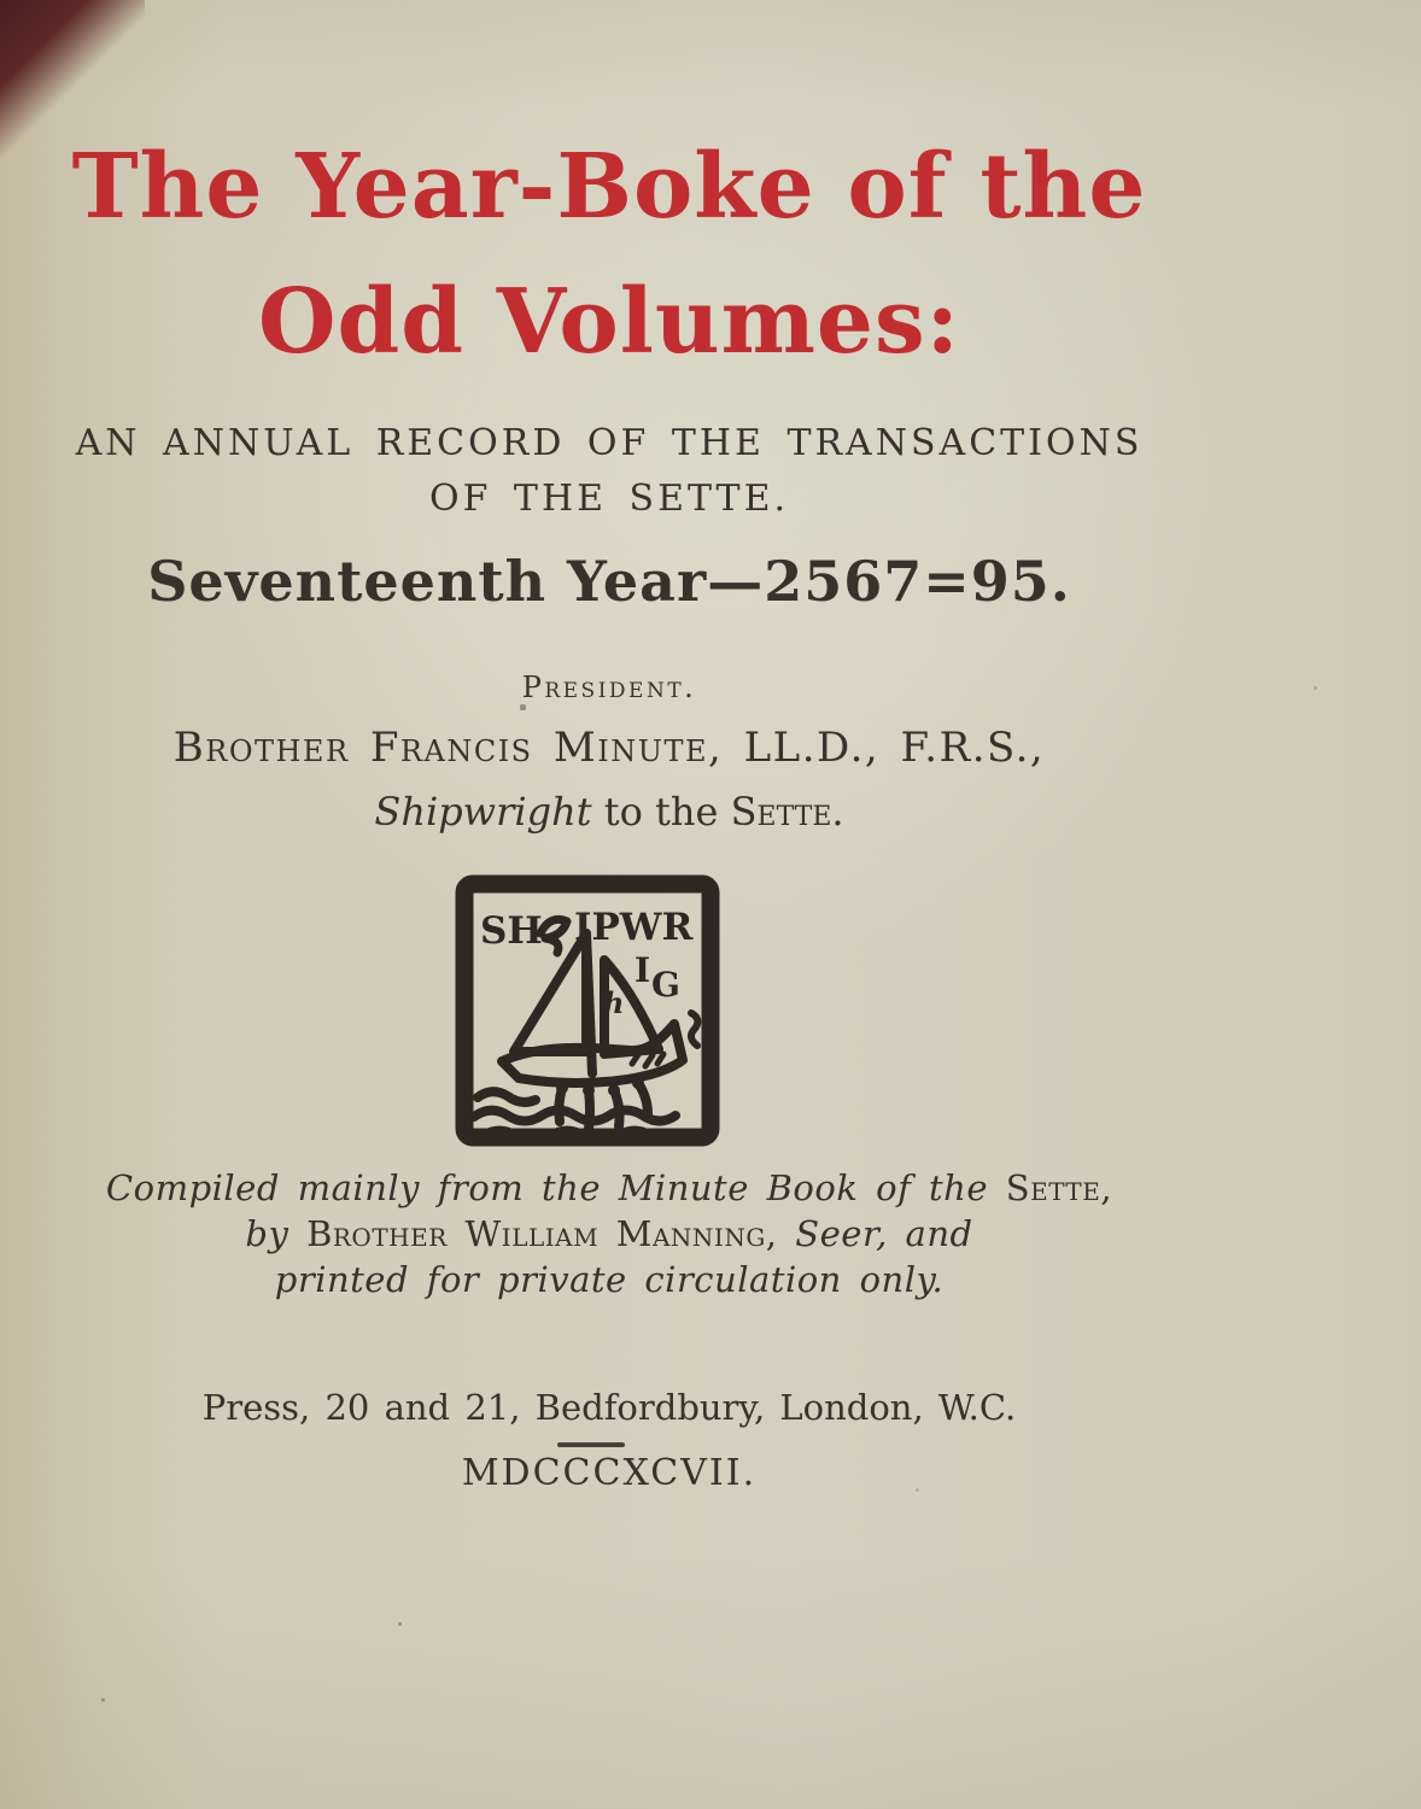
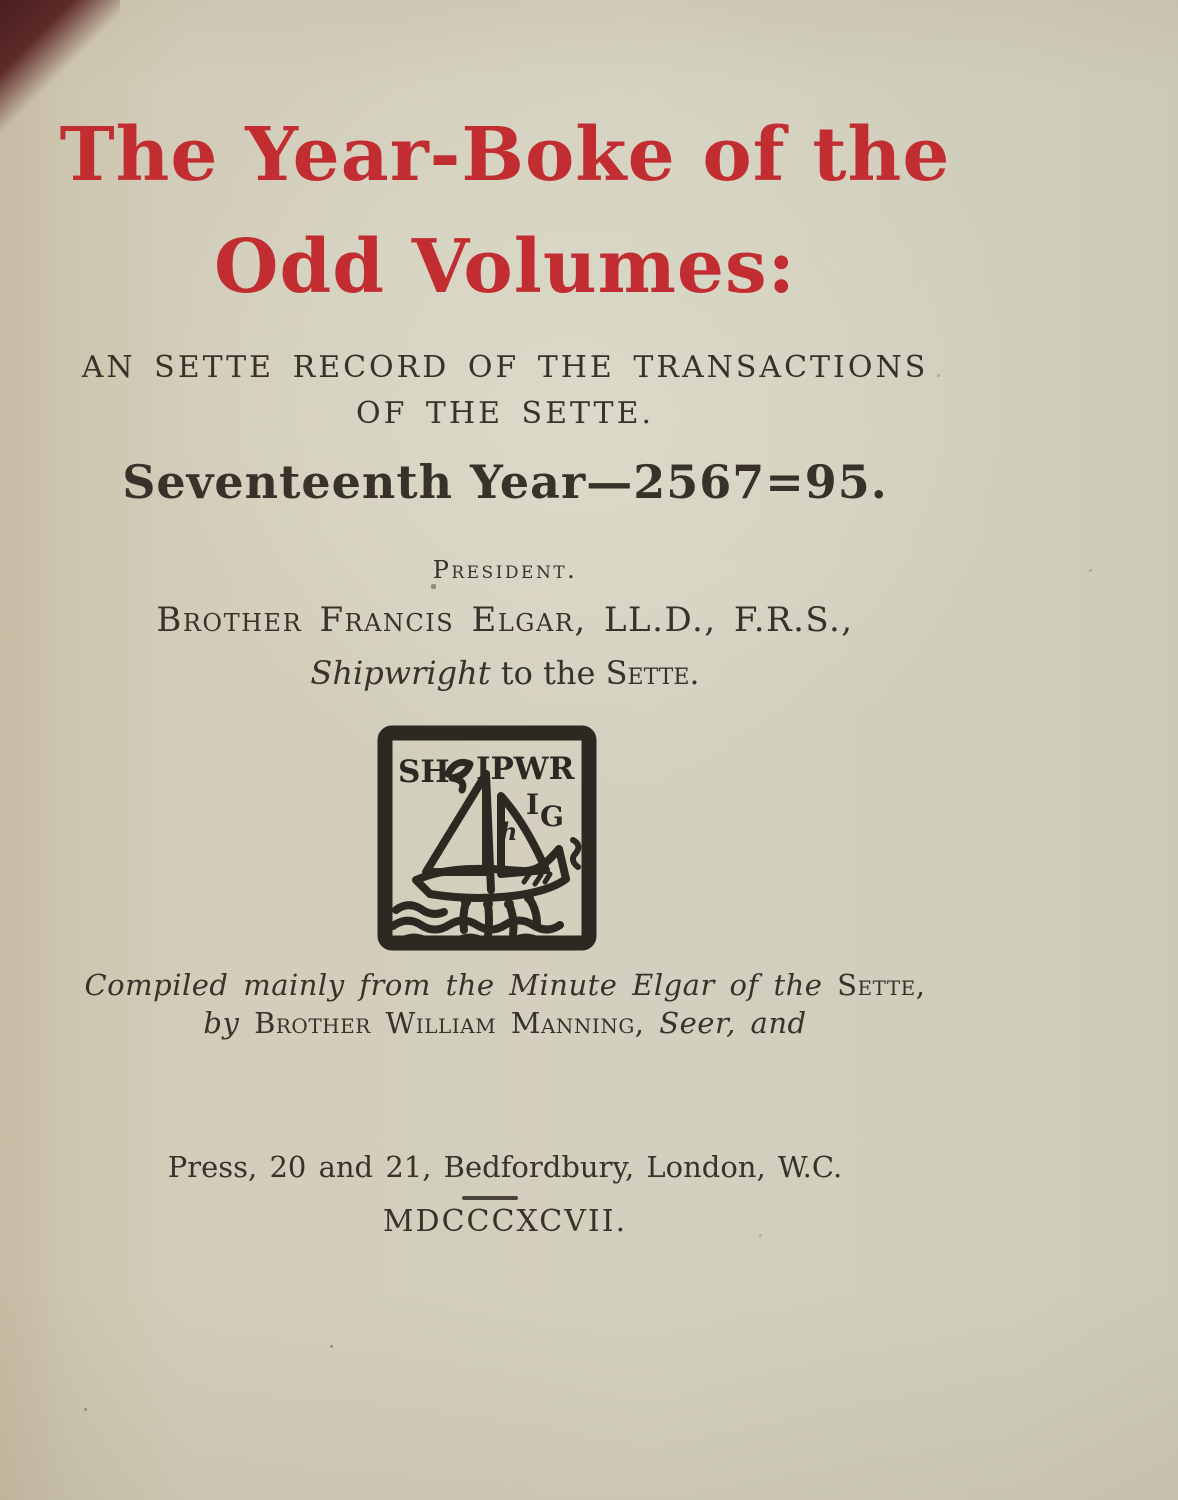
  The Year-Boke of the
  Odd Volumes:
- AN ANNUAL RECORD OF THE TRANSACTIONS
+ AN SETTE RECORD OF THE TRANSACTIONS
  OF THE SETTE.
  Seventeenth Year—2567=95.
  President.
- Brother Francis Minute, LL.D., F.R.S.,
+ Brother Francis Elgar, LL.D., F.R.S.,
  Shipwright to the Sette.
  SH
  IPWR
  I
  G
  h
- Compiled mainly from the Minute Book of the Sette,
+ Compiled mainly from the Minute Elgar of the Sette,
  by Brother William Manning, Seer, and
- printed for private circulation only.
  Press, 20 and 21, Bedfordbury, London, W.C.
  MDCCCXCVII.
